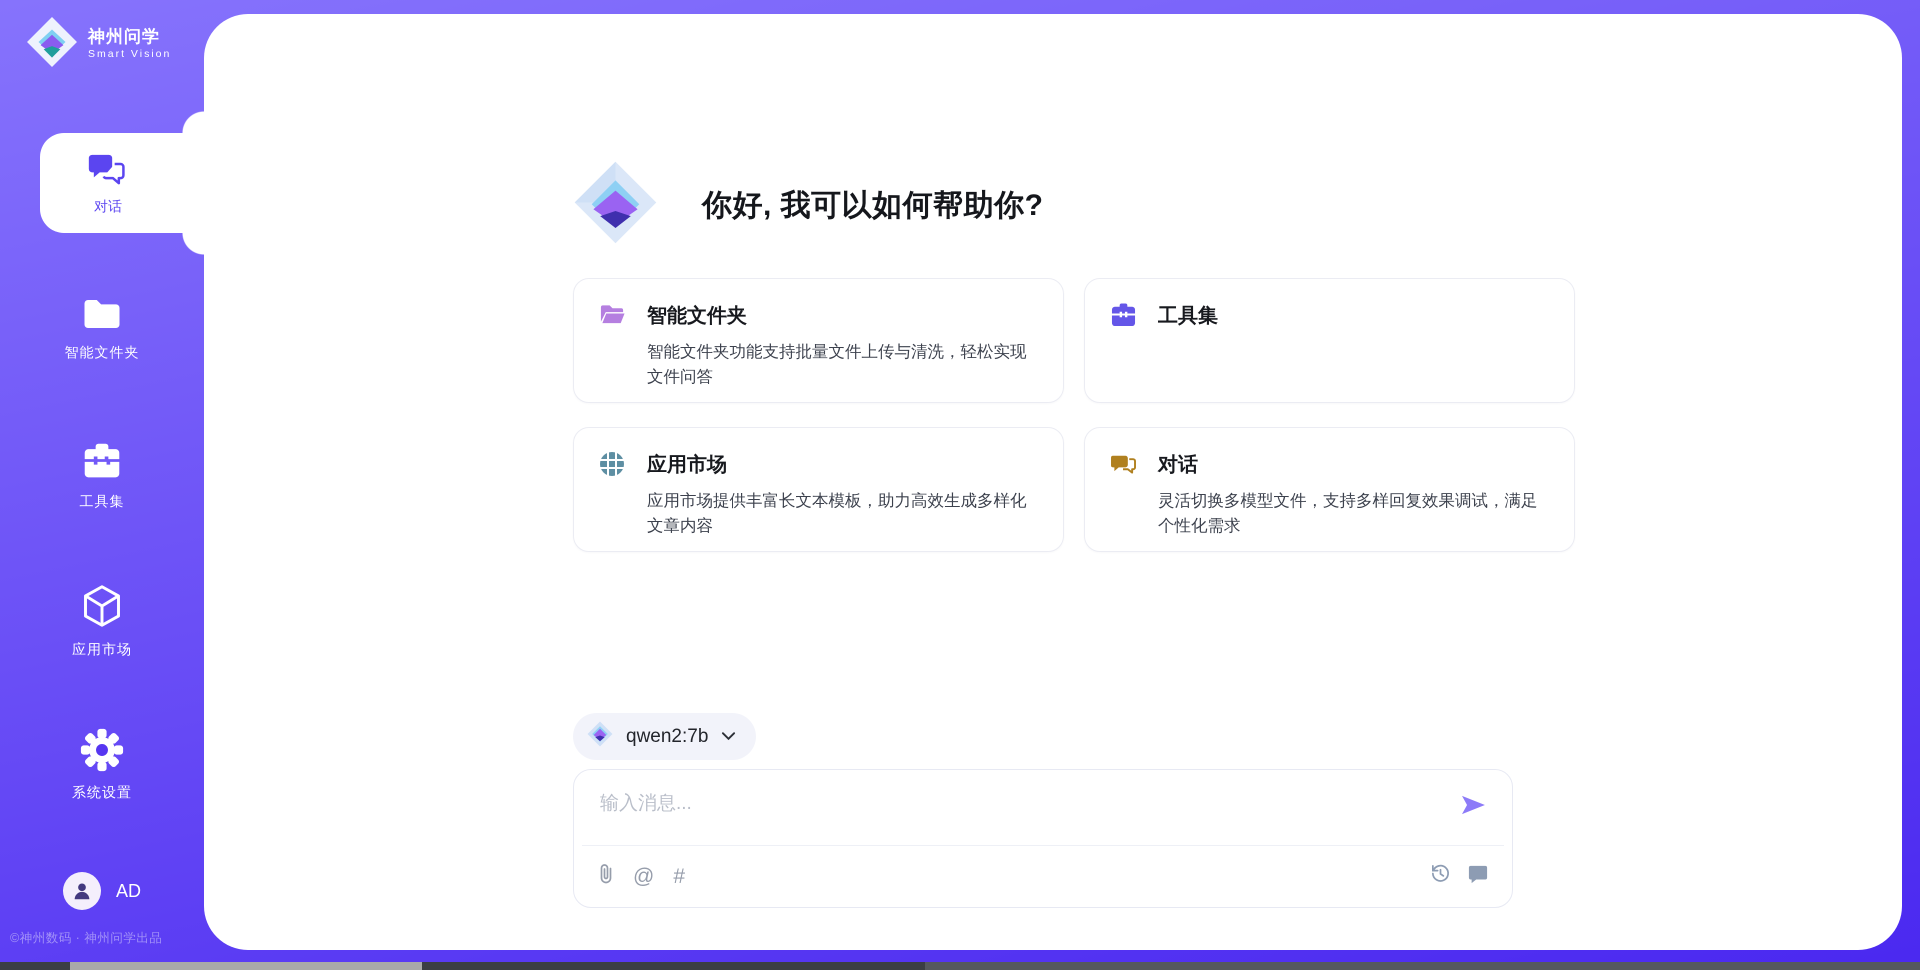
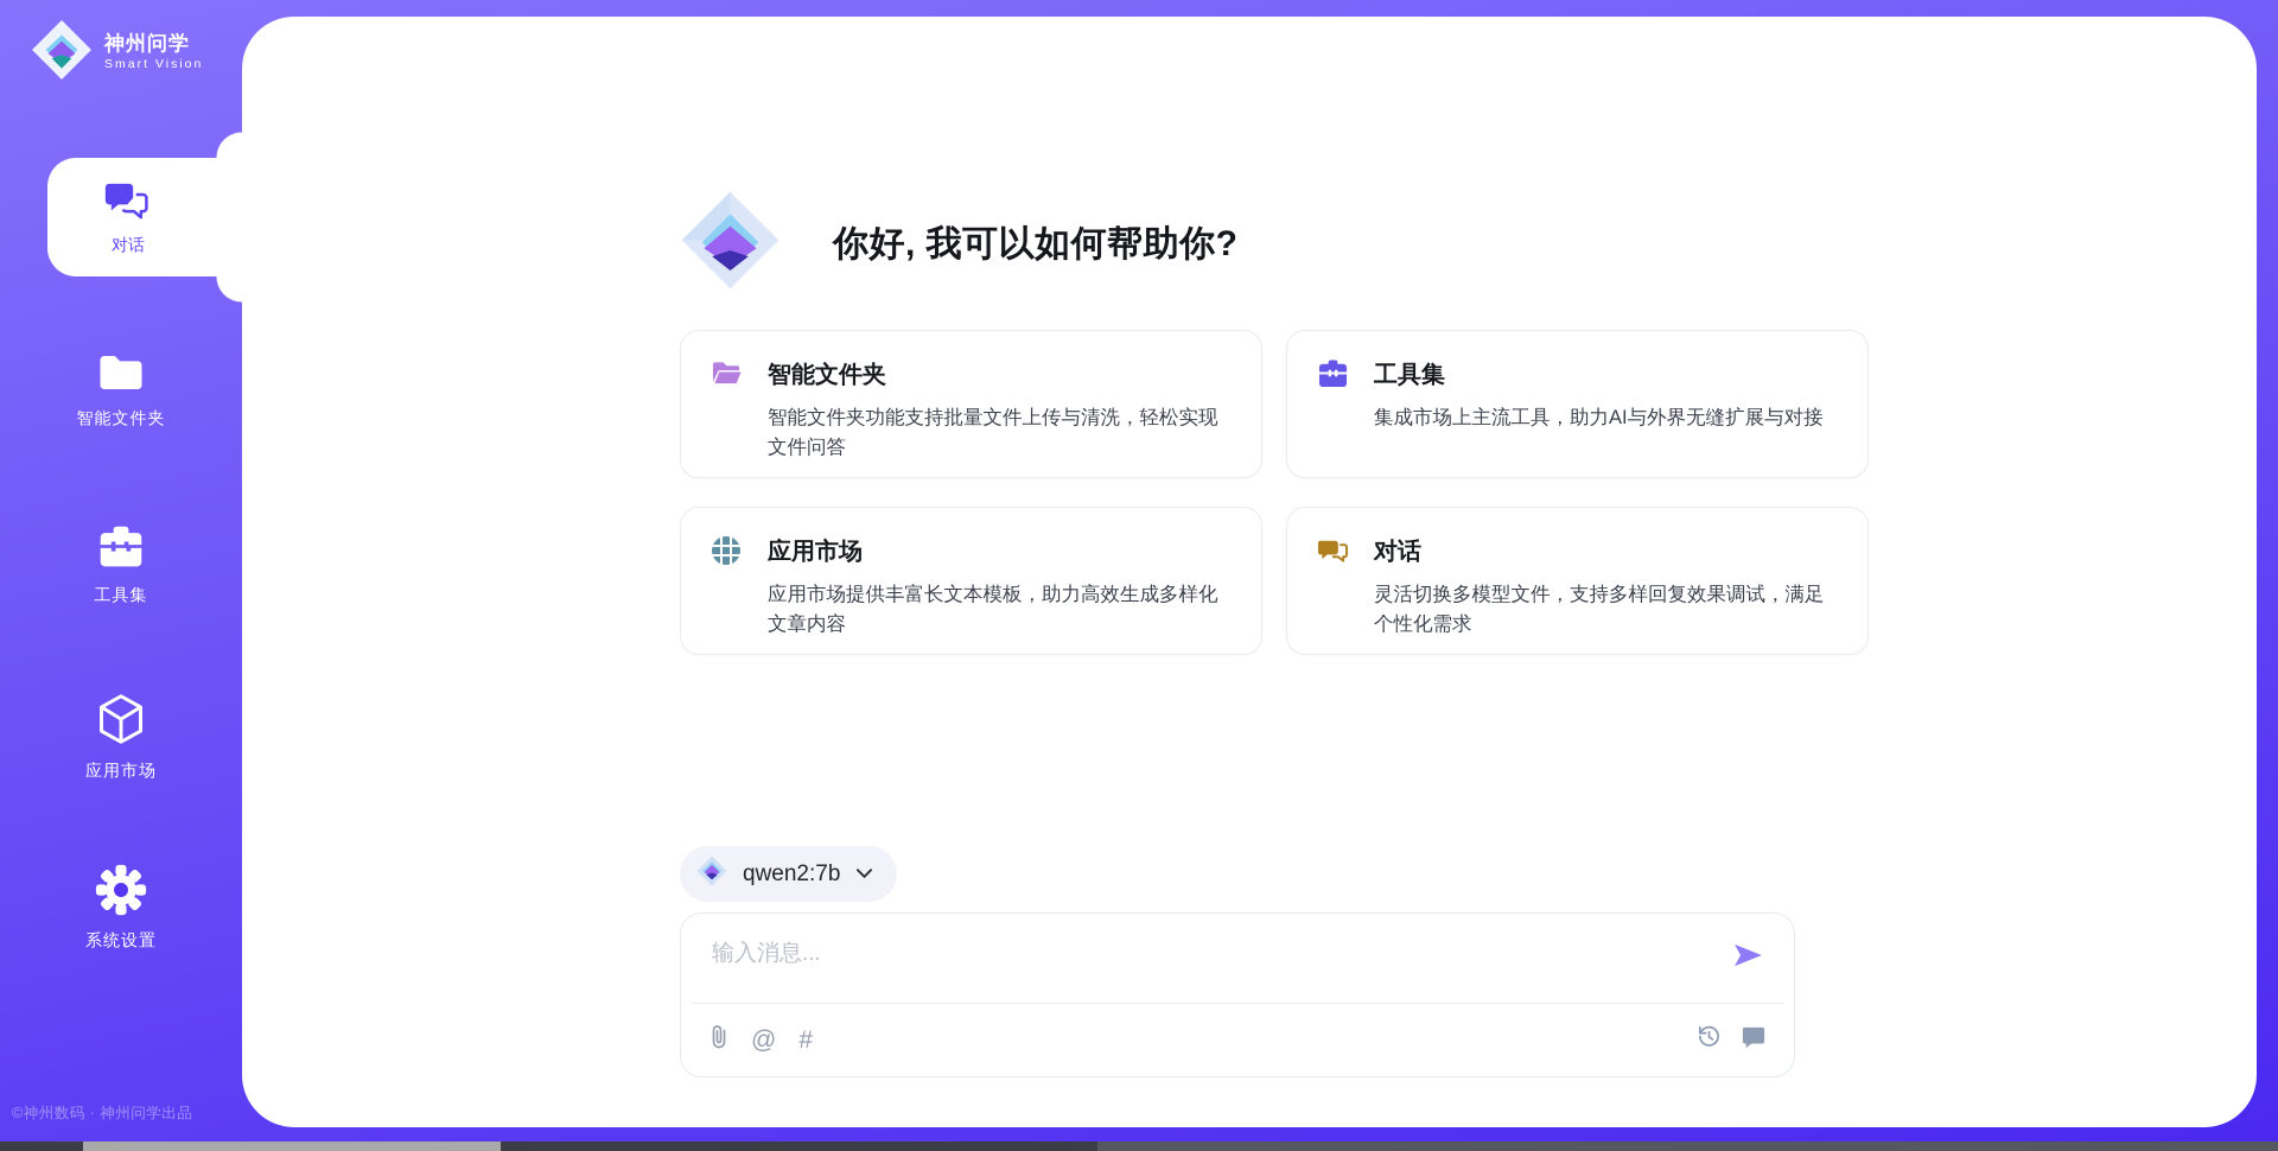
  神州问学
  Smart Vision
  对话
  智能文件夹
  工具集
  应用市场
  系统设置
- AD
  ©神州数码 · 神州问学出品
  你好, 我可以如何帮助你?
  智能文件夹
  智能文件夹功能支持批量文件上传与清洗，轻松实现文件问答
  工具集
+ 集成市场上主流工具，助力AI与外界无缝扩展与对接
  应用市场
  应用市场提供丰富长文本模板，助力高效生成多样化文章内容
  对话
  灵活切换多模型文件，支持多样回复效果调试，满足个性化需求
  qwen2:7b
  输入消息...
  @
  #
